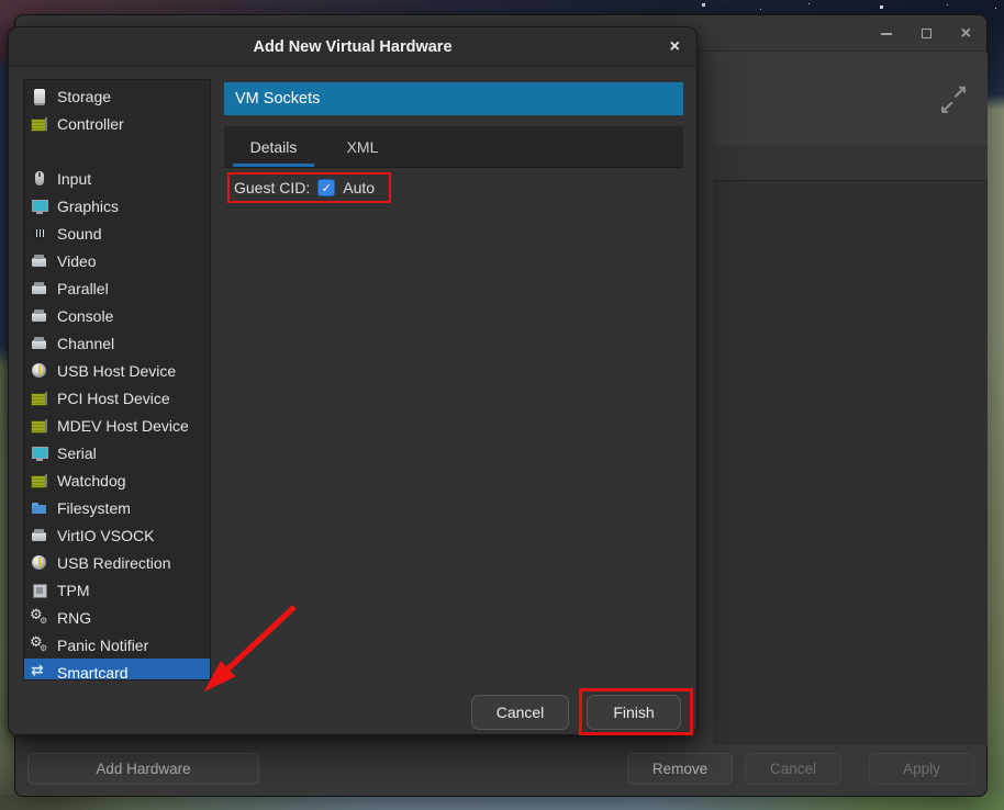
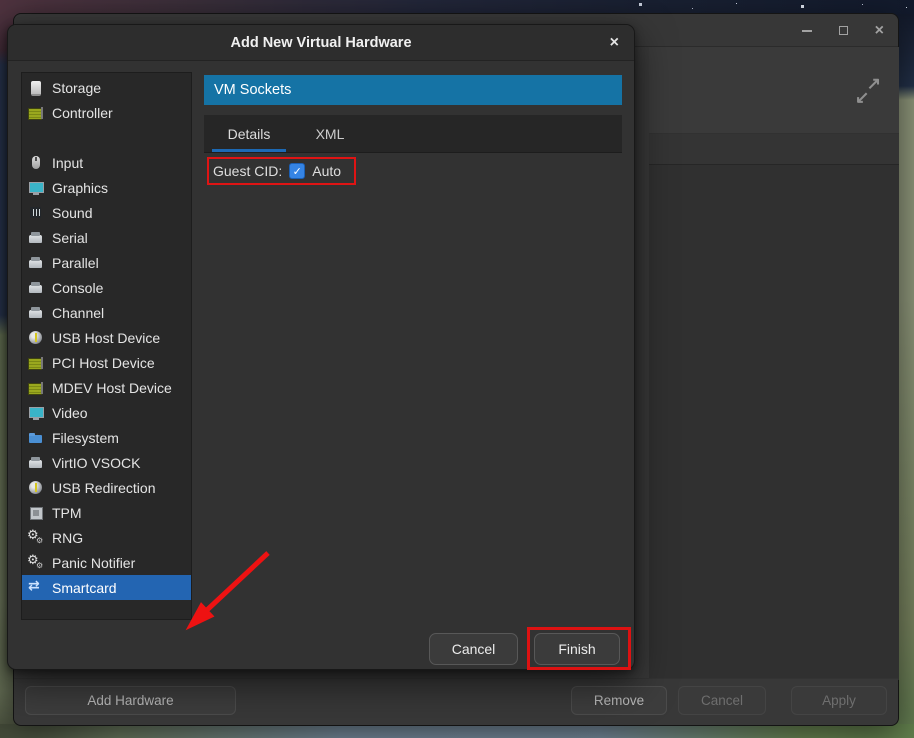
  ×
  Add Hardware
  Remove
  Cancel
  Apply
  Add New Virtual Hardware
  ×
  Storage
  Controller
  Input
  Graphics
  Sound
- Video
+ Serial
  Parallel
  Console
  Channel
  USB Host Device
  PCI Host Device
  MDEV Host Device
- Serial
+ Video
- Watchdog
  Filesystem
  VirtIO VSOCK
  USB Redirection
  TPM
  RNG
  Panic Notifier
  Smartcard
  VM Sockets
  Details
  XML
  Guest CID:
  Auto
  Cancel
  Finish
